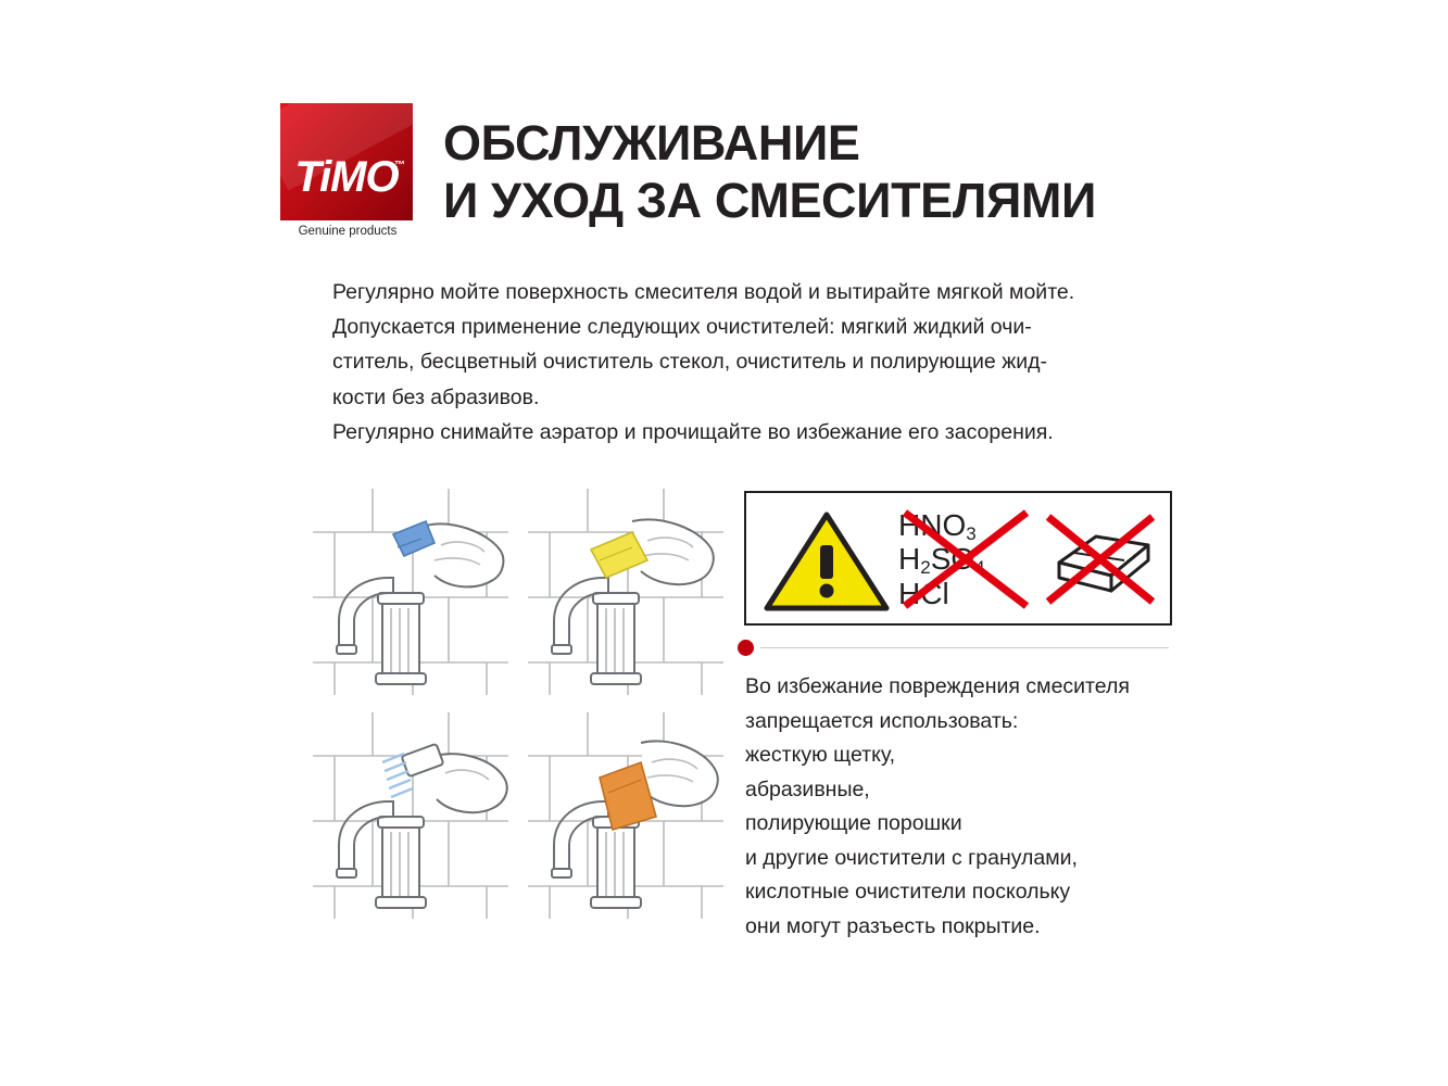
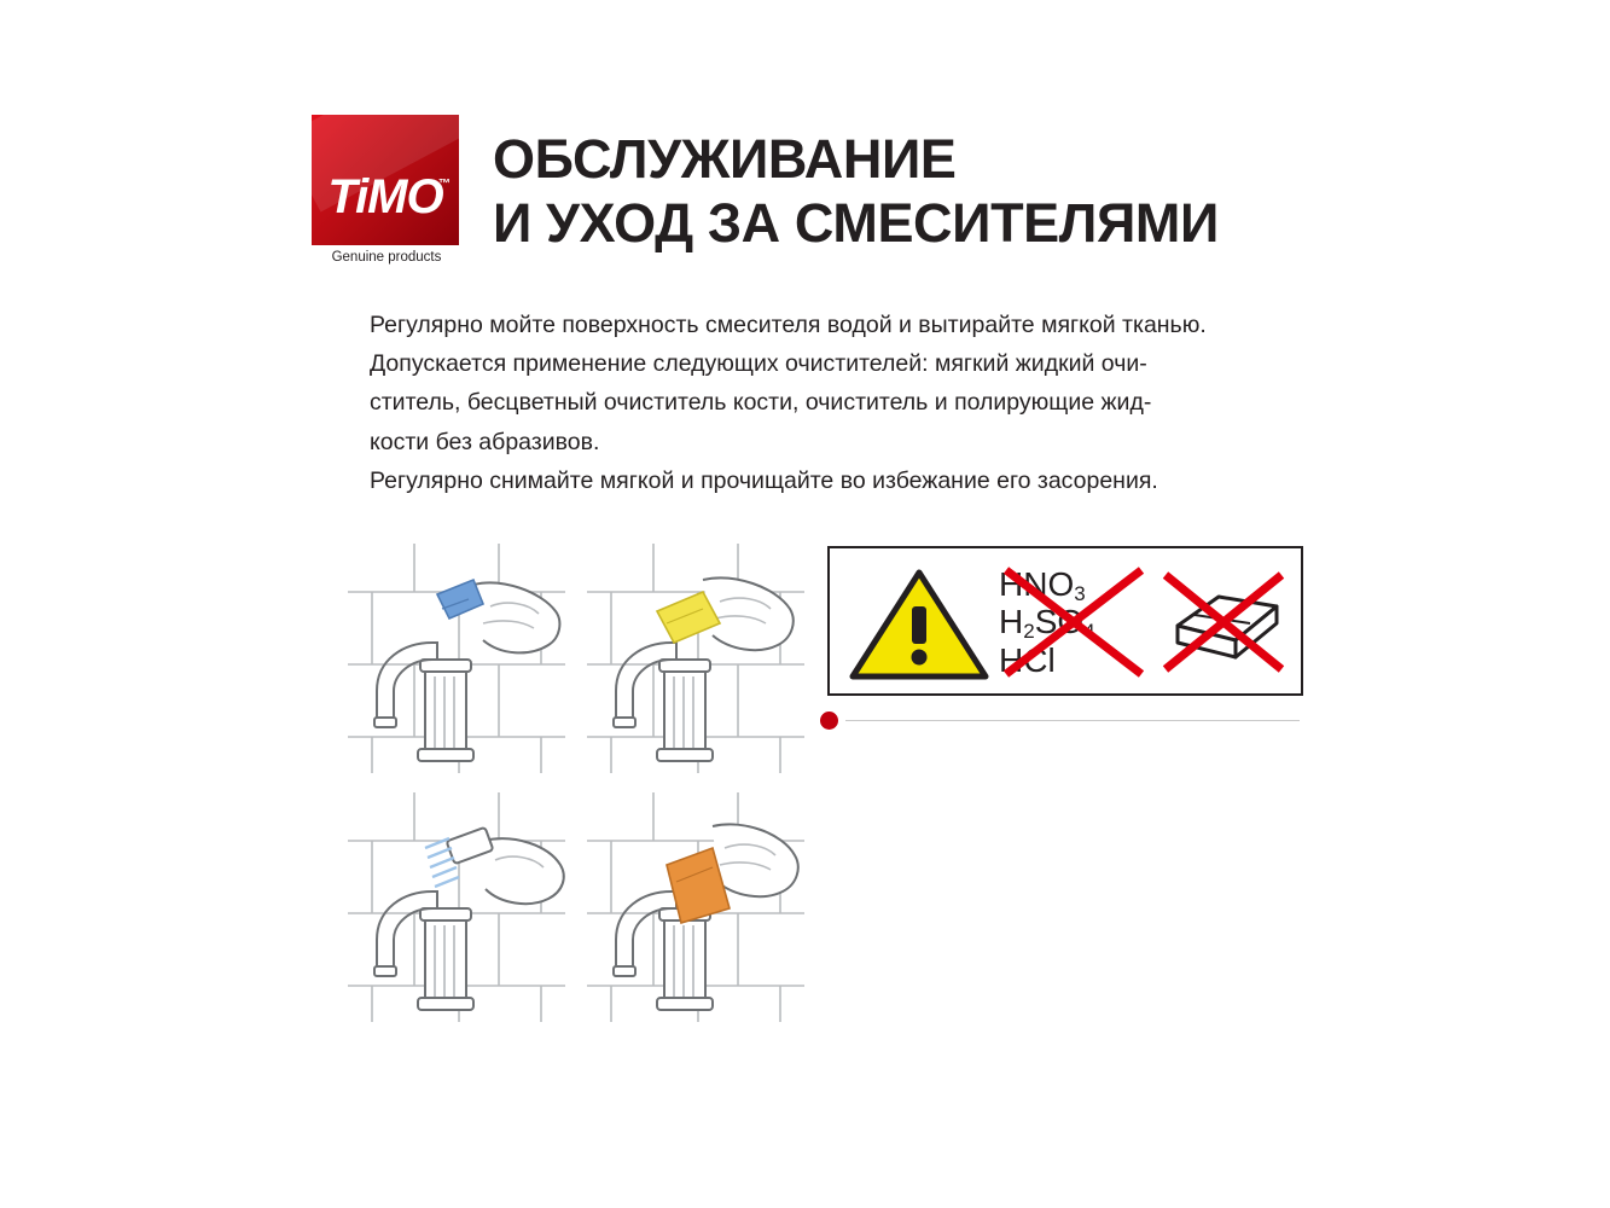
  TiMO
  ™
  Genuine products
  ОБСЛУЖИВАНИЕ
  И УХОД ЗА СМЕСИТЕЛЯМИ
- Регулярно мойте поверхность смесителя водой и вытирайте мягкой мойте.
+ Регулярно мойте поверхность смесителя водой и вытирайте мягкой тканью.
  Допускается применение следующих очистителей: мягкий жидкий очи-
- ститель, бесцветный очиститель стекол, очиститель и полирующие жид-
+ ститель, бесцветный очиститель кости, очиститель и полирующие жид-
  кости без абразивов.
- Регулярно снимайте аэратор и прочищайте во избежание его засорения.
+ Регулярно снимайте мягкой и прочищайте во избежание его засорения.
  HNO3
  HCl
- Во избежание повреждения смесителя
- запрещается использовать:
- жесткую щетку,
- абразивные,
- полирующие порошки
- и другие очистители с гранулами,
- кислотные очистители поскольку
- они могут разъесть покрытие.
